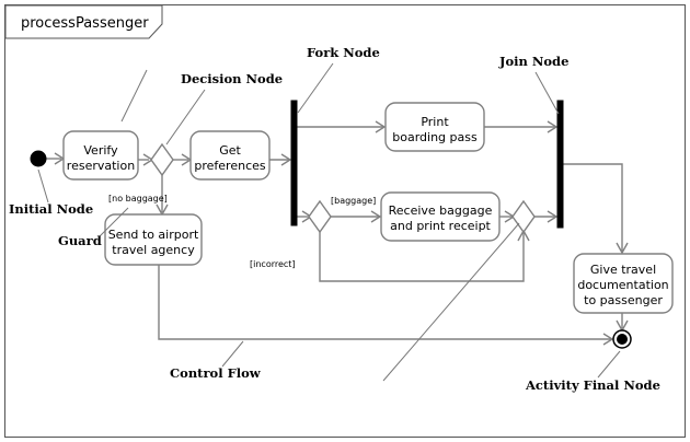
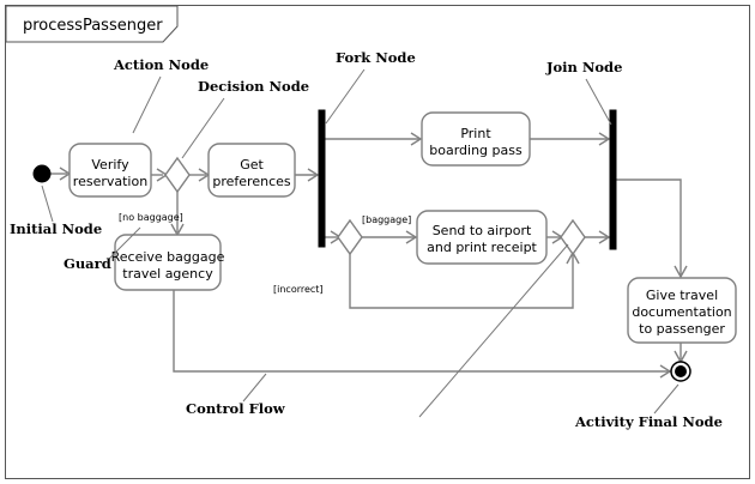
  processPassenger
  Verify
  reservation
  Get
  preferences
- Send to airport
+ Receive baggage
  travel agency
  Print
  boarding pass
- Receive baggage
+ Send to airport
  and print receipt
  Give travel
  documentation
  to passenger
  [no baggage]
  [baggage]
  [incorrect]
+ Action Node
  Decision Node
  Fork Node
  Join Node
  Initial Node
  Guard
  Control Flow
  Activity Final Node
